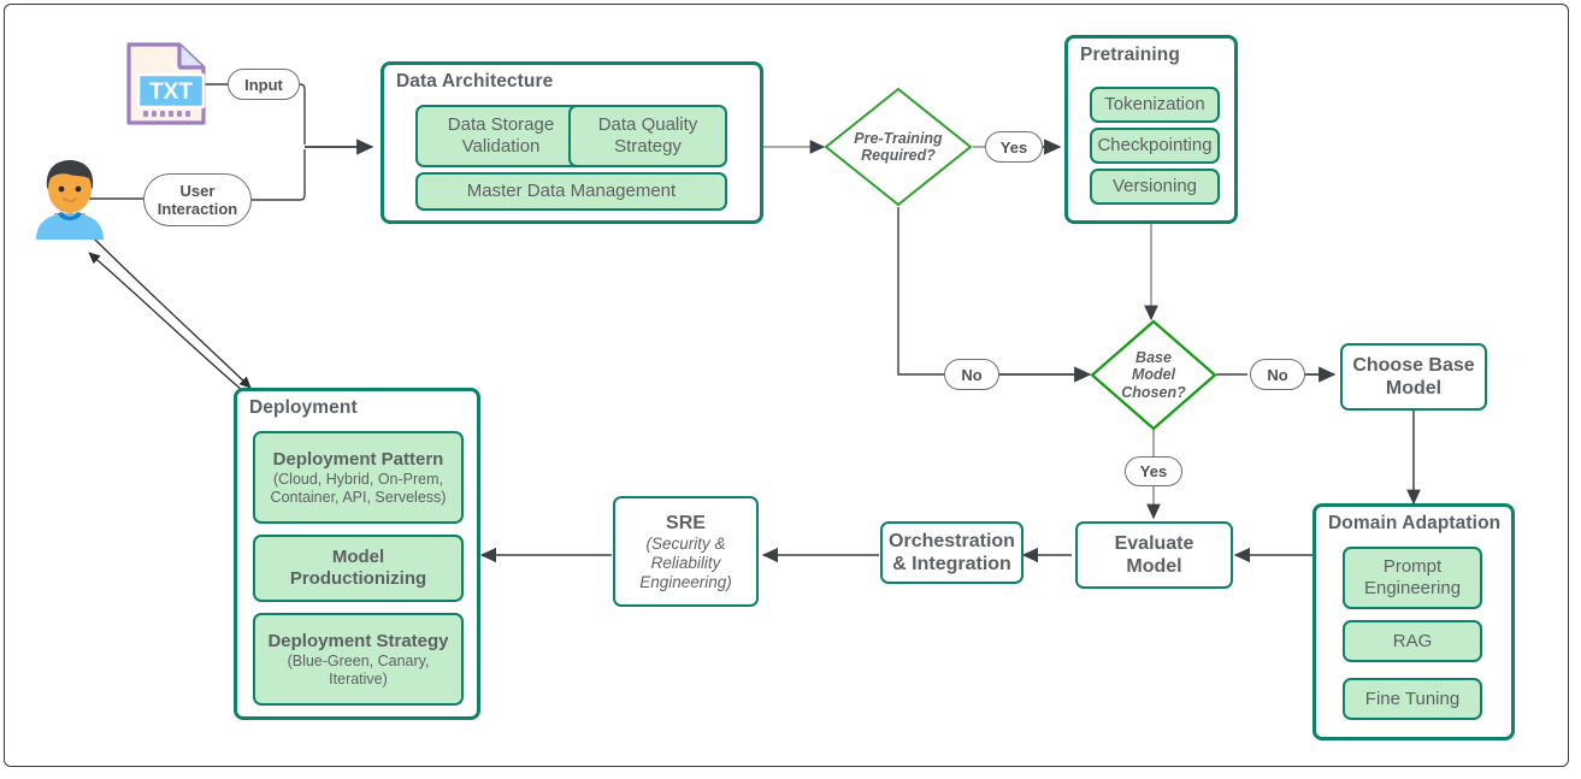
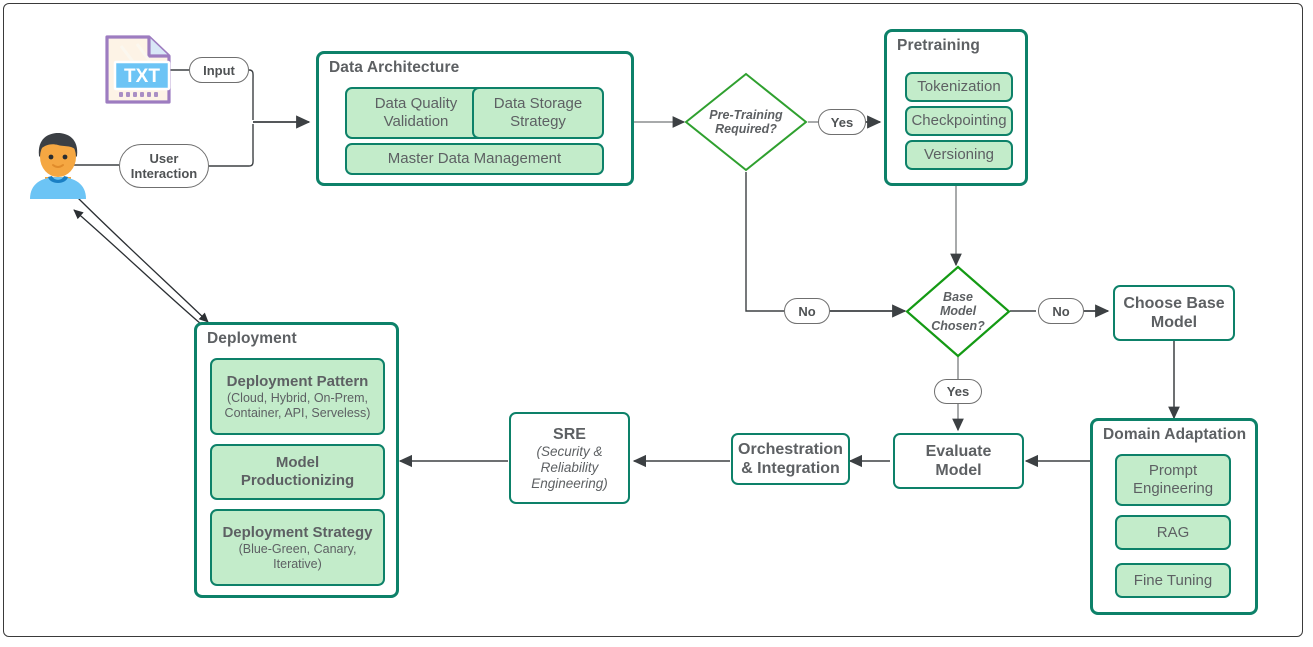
  TXT
  Input
  User
  Interaction
  Yes
  No
  No
  Yes
  Data Architecture
- Data Storage
+ Data Quality
  Validation
- Data Quality
+ Data Storage
  Strategy
  Master Data Management
  Pre-Training
  Required?
  Pretraining
  Tokenization
  Checkpointing
  Versioning
  Base
  Model
  Chosen?
  Choose Base
  Model
  Domain Adaptation
  Prompt
  Engineering
  RAG
  Fine Tuning
  Evaluate
  Model
  Orchestration
  & Integration
  SRE
  (Security &
  Reliability
  Engineering)
  Deployment
  Deployment Pattern
  (Cloud, Hybrid, On-Prem,
  Container, API, Serveless)
  Model
  Productionizing
  Deployment Strategy
  (Blue-Green, Canary,
  Iterative)
